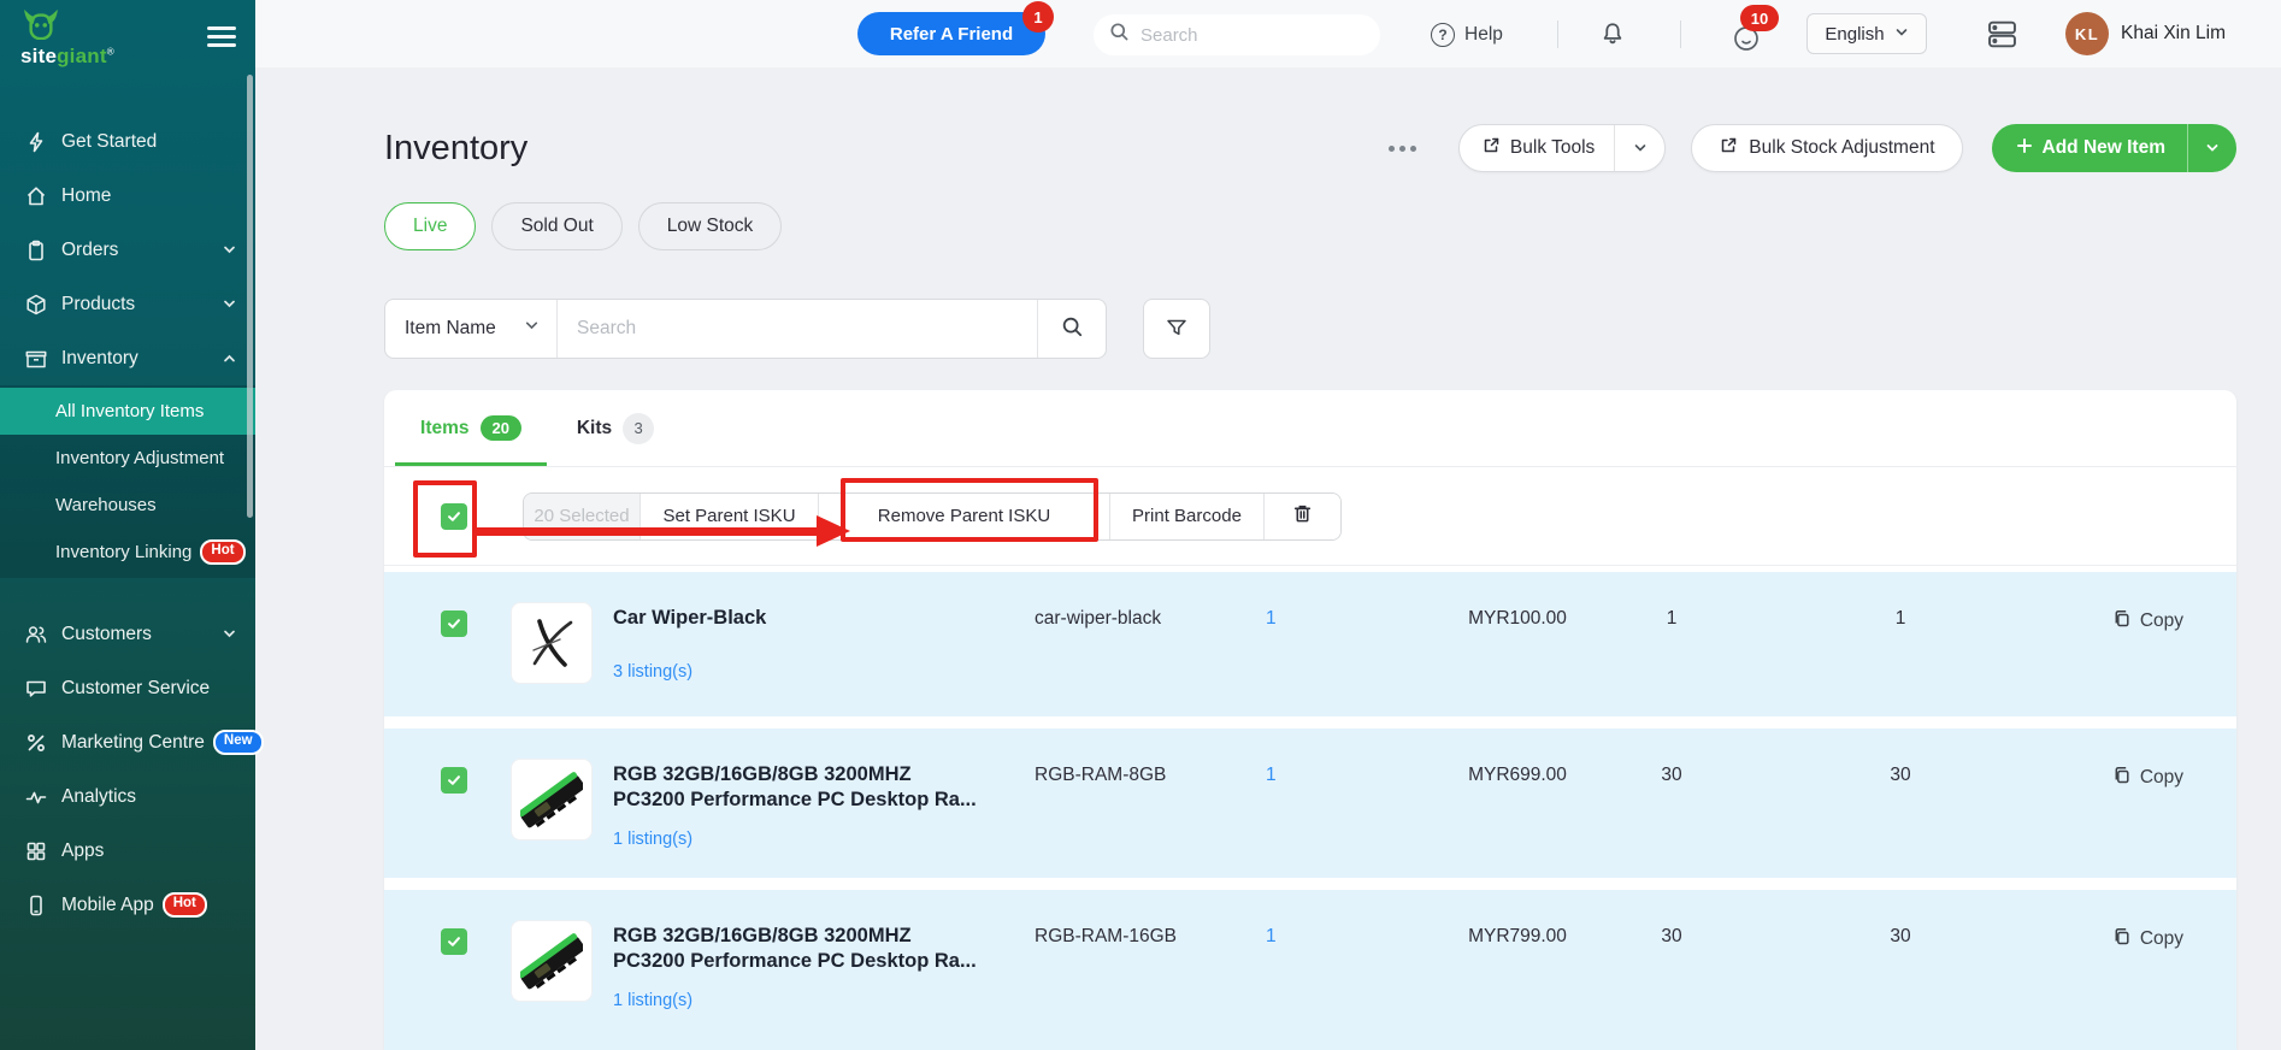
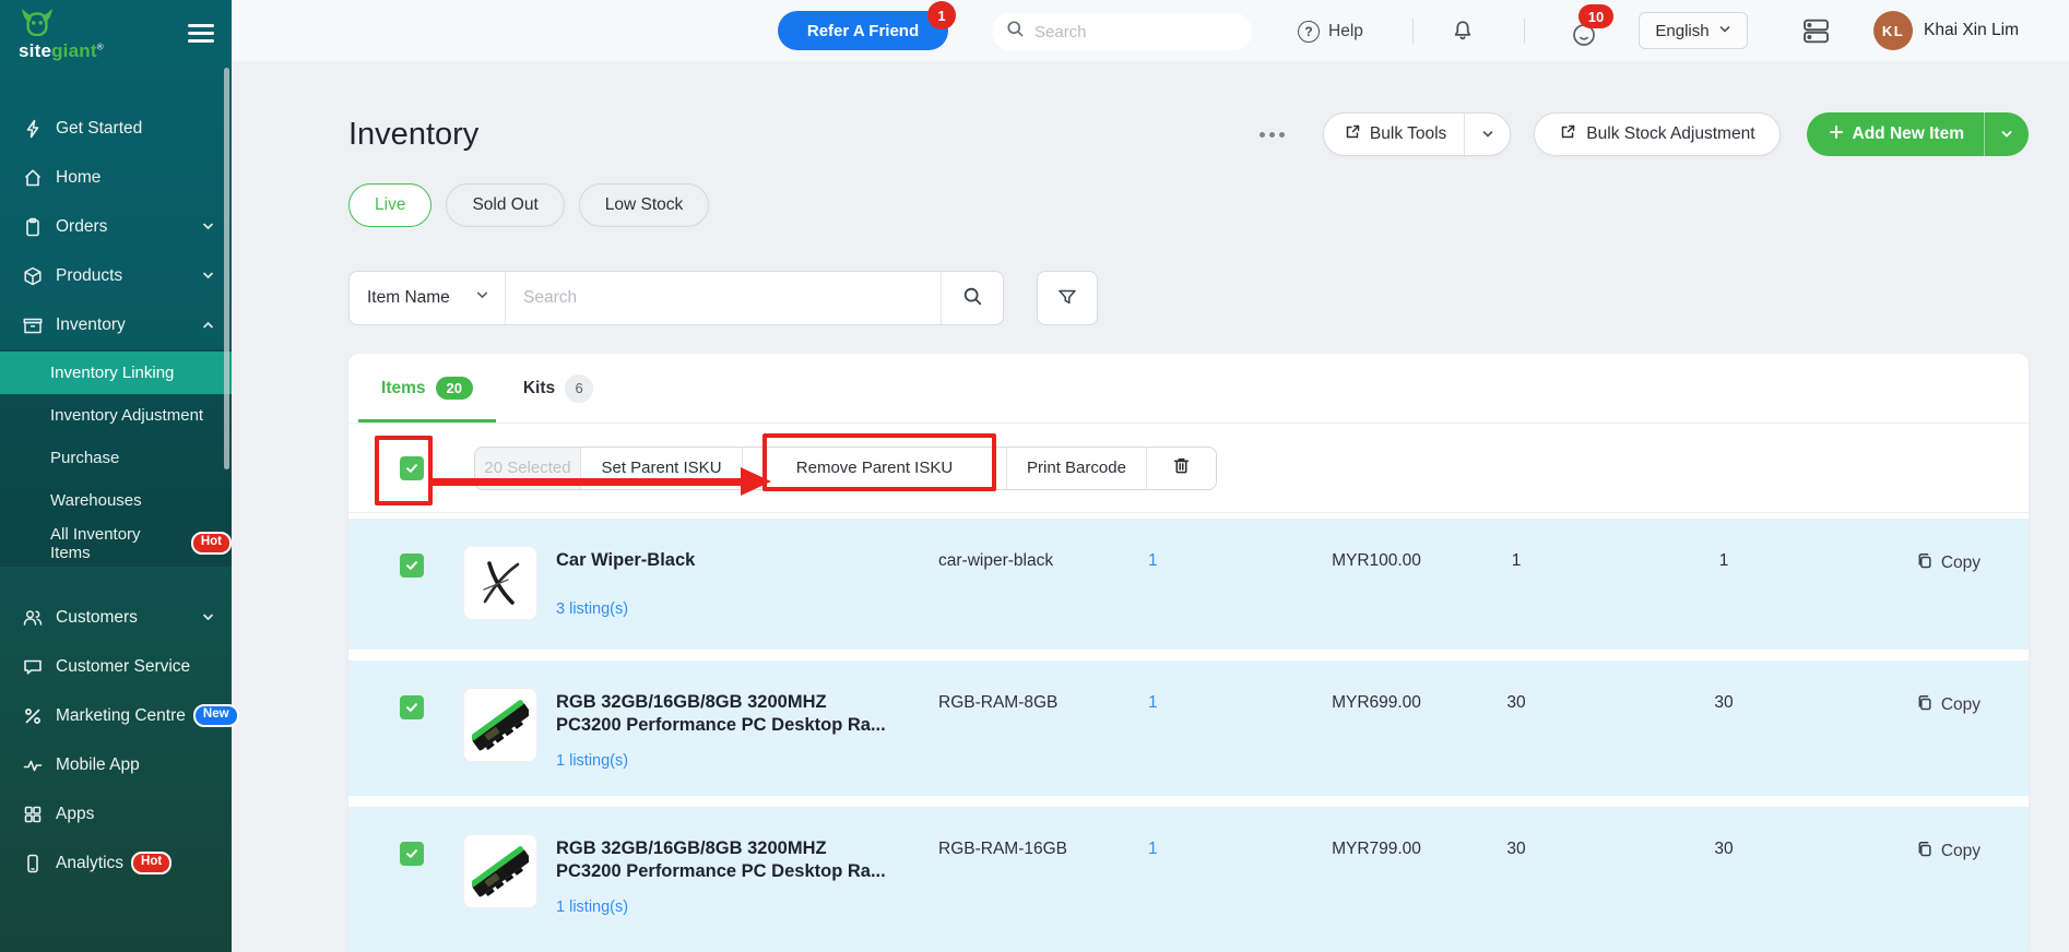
  sitegiant®
  Get Started
  Home
  Orders
  Products
  Inventory
- All Inventory Items
+ Inventory Linking
  Inventory Adjustment
+ Purchase
  Warehouses
- Inventory Linking
+ All Inventory Items
  Hot
  Customers
  Customer Service
  Marketing Centre
  New
- Analytics
+ Mobile App
  Apps
- Mobile App
+ Analytics
  Hot
  Refer A Friend
  1
  Search
  ?
  Help
  10
  English
  KL
  Khai Xin Lim
  Inventory
  Bulk Tools
  Bulk Stock Adjustment
  Add New Item
  Live
  Sold Out
  Low Stock
  Item Name
  Search
  Items
  20
  Kits
- 3
+ 6
  20 Selected
  Set Parent ISKU
  Remove Parent ISKU
  Print Barcode
  Car Wiper-Black
  3 listing(s)
  car-wiper-black
  1
  MYR100.00
  1
  1
  Copy
  RGB 32GB/16GB/8GB 3200MHZ
  PC3200 Performance PC Desktop Ra...
  1 listing(s)
  RGB-RAM-8GB
  1
  MYR699.00
  30
  30
  Copy
  RGB 32GB/16GB/8GB 3200MHZ
  PC3200 Performance PC Desktop Ra...
  1 listing(s)
  RGB-RAM-16GB
  1
  MYR799.00
  30
  30
  Copy
